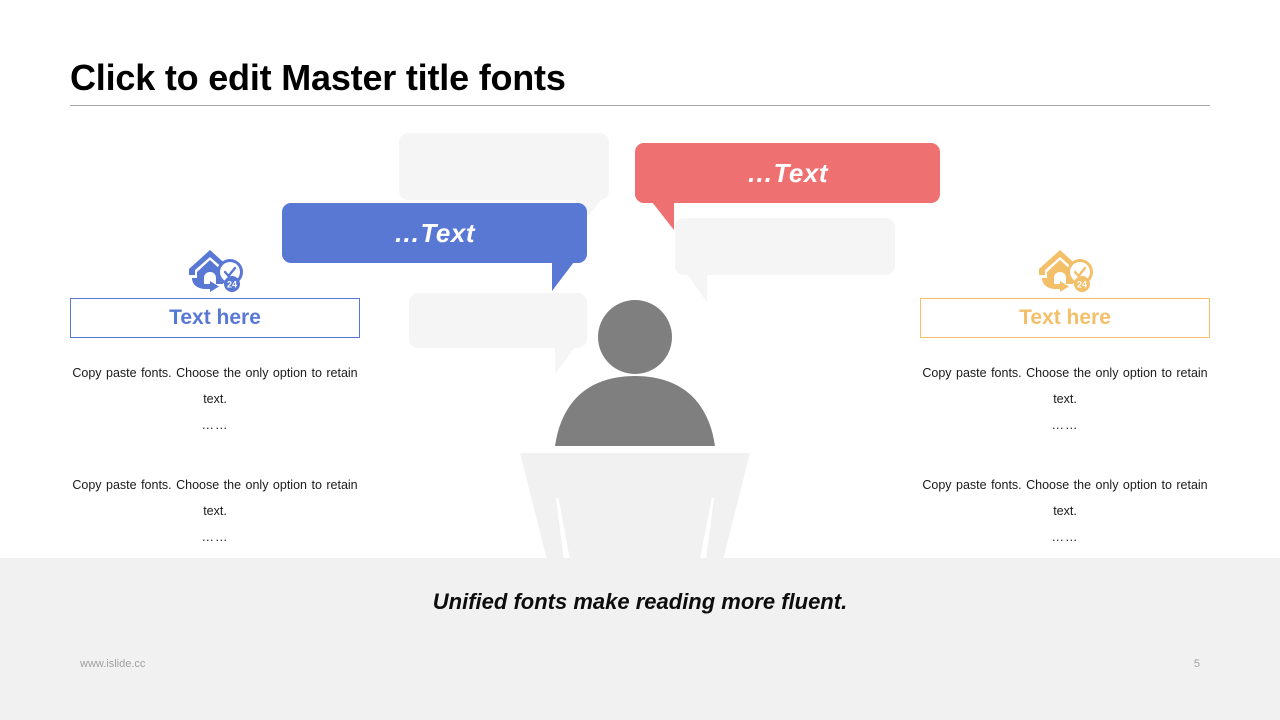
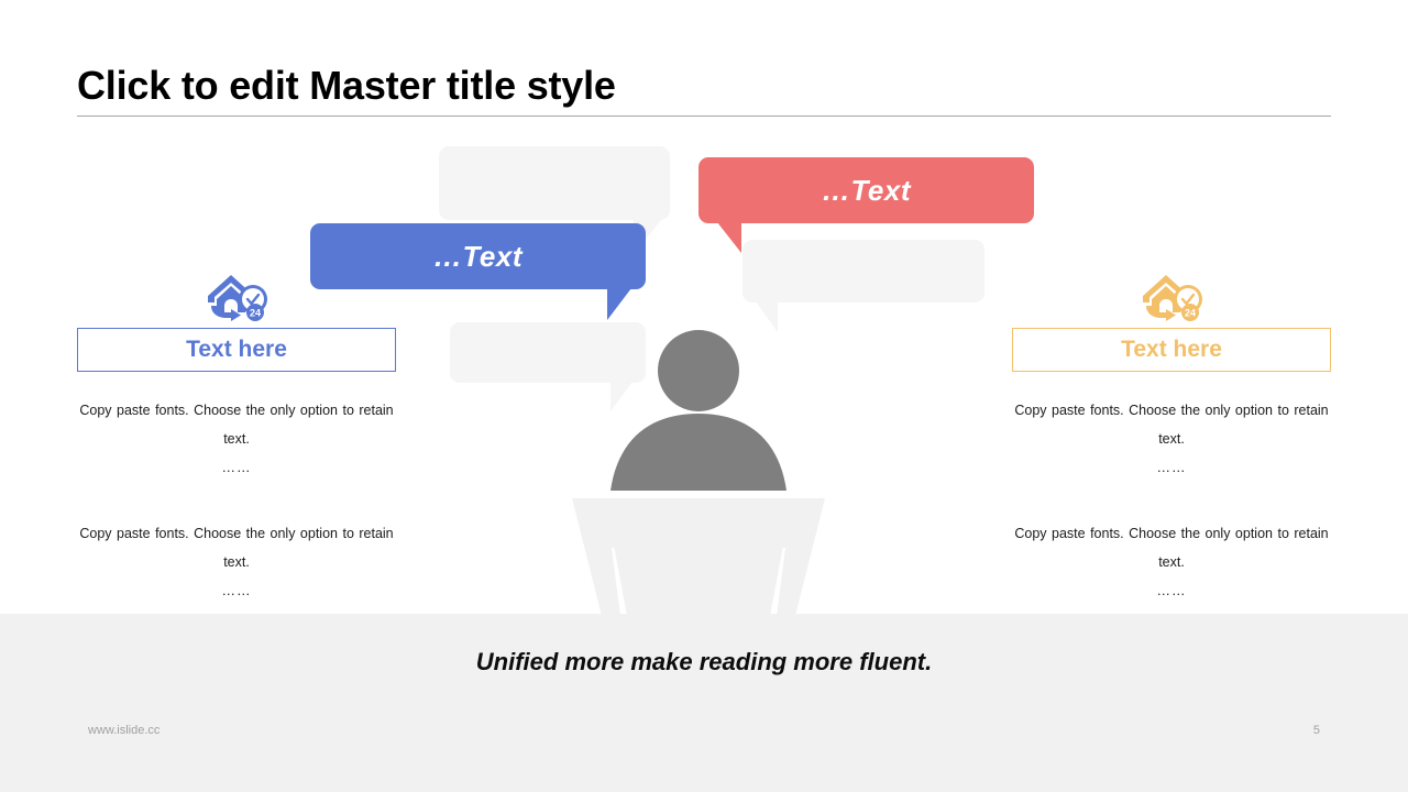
- Click to edit Master title fonts
+ Click to edit Master title style
  …Text
  …Text
  24
  Text here
  Copy paste fonts. Choose the only option to retain text.
  ……
  Copy paste fonts. Choose the only option to retain text.
  ……
  24
  Text here
  Copy paste fonts. Choose the only option to retain text.
  ……
  Copy paste fonts. Choose the only option to retain text.
  ……
- Unified fonts make reading more fluent.
+ Unified more make reading more fluent.
  www.islide.cc
  5
